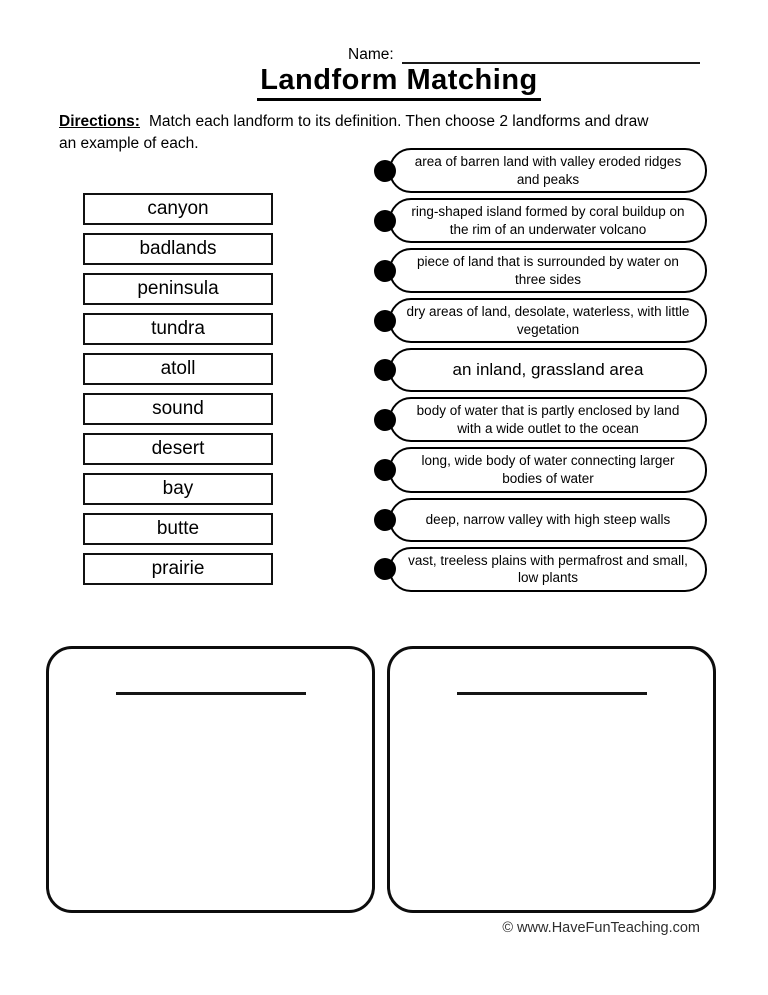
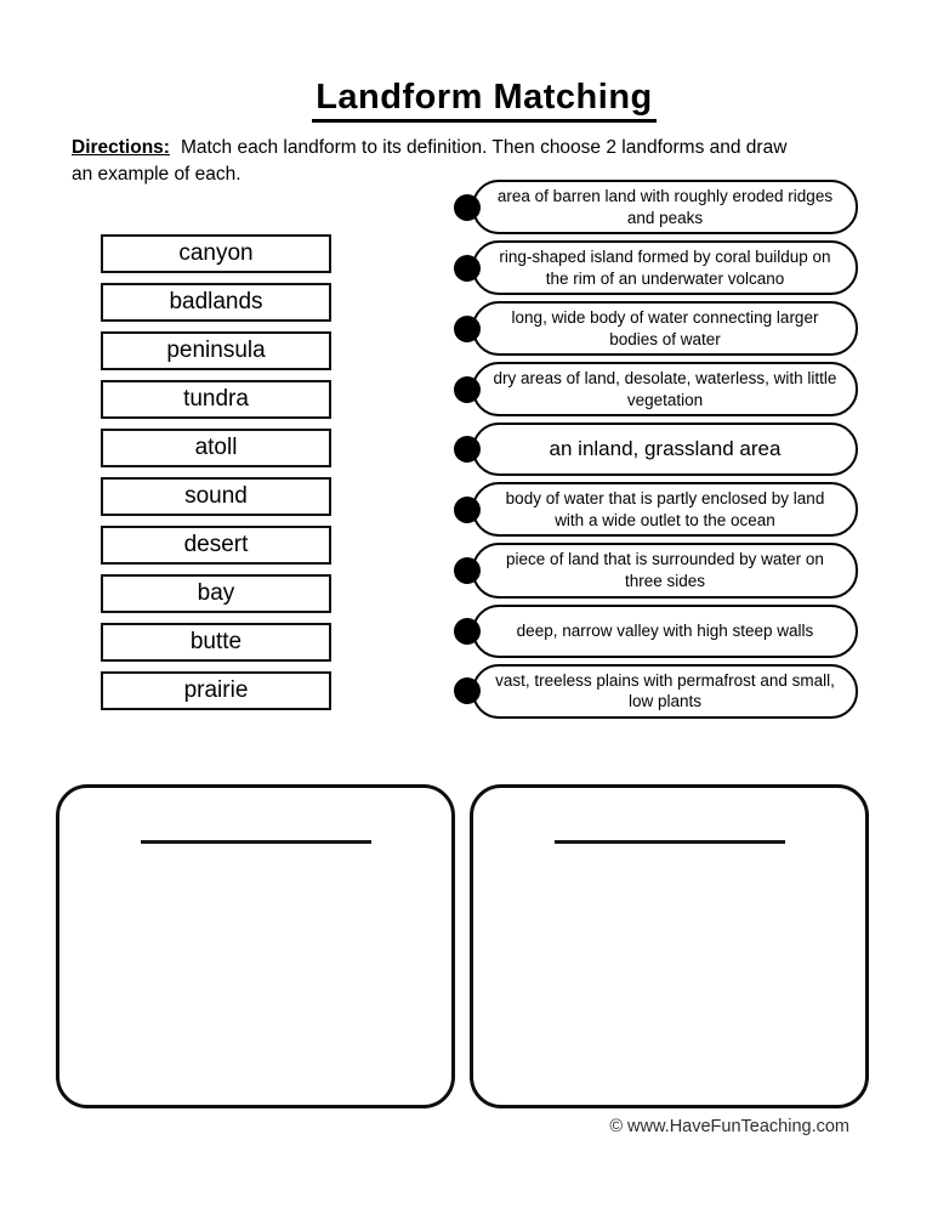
- Name:
  Landform Matching
  Directions: Match each landform to its definition. Then choose 2 landforms and draw
  an example of each.
  canyon
  badlands
  peninsula
  tundra
  atoll
  sound
  desert
  bay
  butte
  prairie
- area of barren land with valley eroded ridges and peaks
+ area of barren land with roughly eroded ridges and peaks
  ring-shaped island formed by coral buildup on the rim of an underwater volcano
- piece of land that is surrounded by water on three sides
+ long, wide body of water connecting larger bodies of water
  dry areas of land, desolate, waterless, with little vegetation
  an inland, grassland area
  body of water that is partly enclosed by land with a wide outlet to the ocean
- long, wide body of water connecting larger bodies of water
+ piece of land that is surrounded by water on three sides
  deep, narrow valley with high steep walls
  vast, treeless plains with permafrost and small, low plants
  © www.HaveFunTeaching.com
